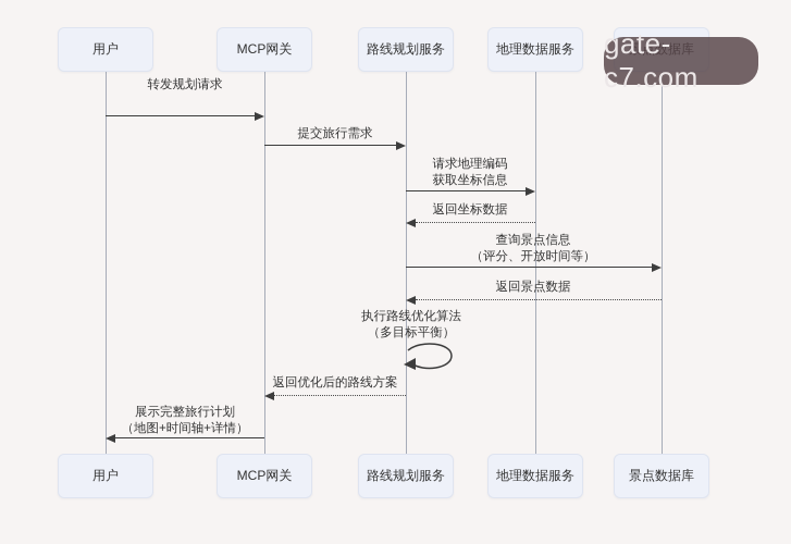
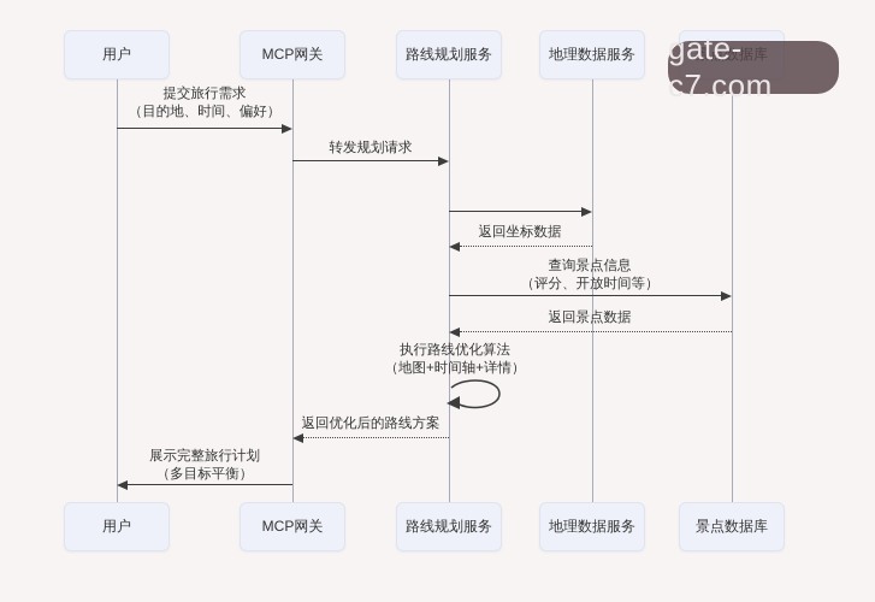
  用户
  MCP网关
  路线规划服务
  地理数据服务
  景点数据库
  用户
  MCP网关
  路线规划服务
  地理数据服务
  景点数据库
- 转发规划请求
+ 提交旅行需求
+ （目的地、时间、偏好）
- 提交旅行需求
+ 转发规划请求
- 请求地理编码
- 获取坐标信息
  返回坐标数据
  查询景点信息
  （评分、开放时间等）
  返回景点数据
  执行路线优化算法
- （多目标平衡）
+ （地图+时间轴+详情）
  返回优化后的路线方案
  展示完整旅行计划
- （地图+时间轴+详情）
+ （多目标平衡）
  gate-c7.com
